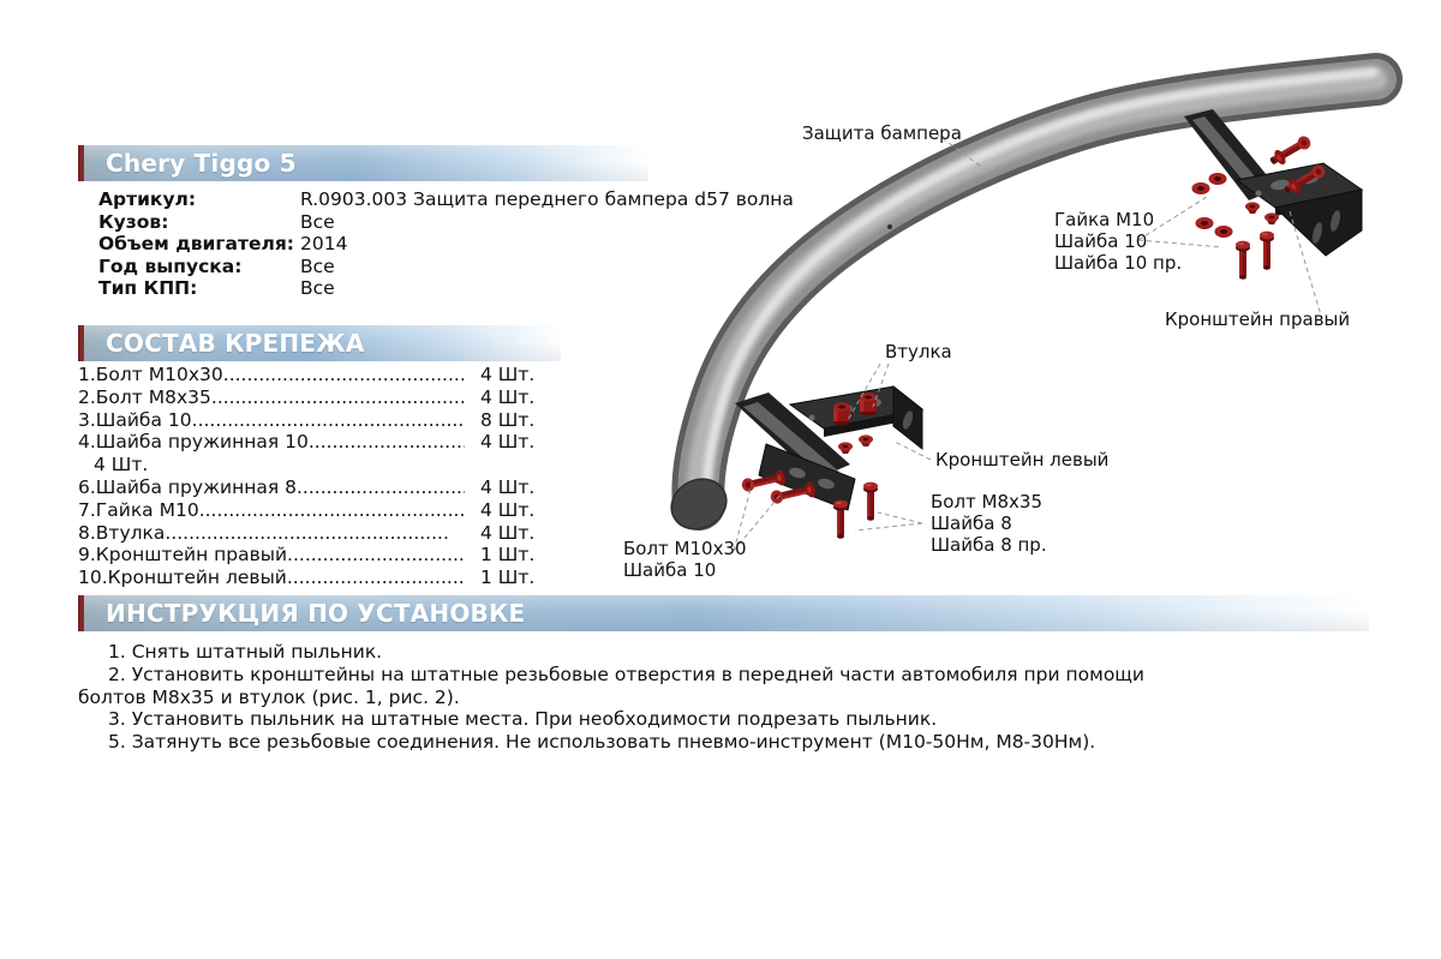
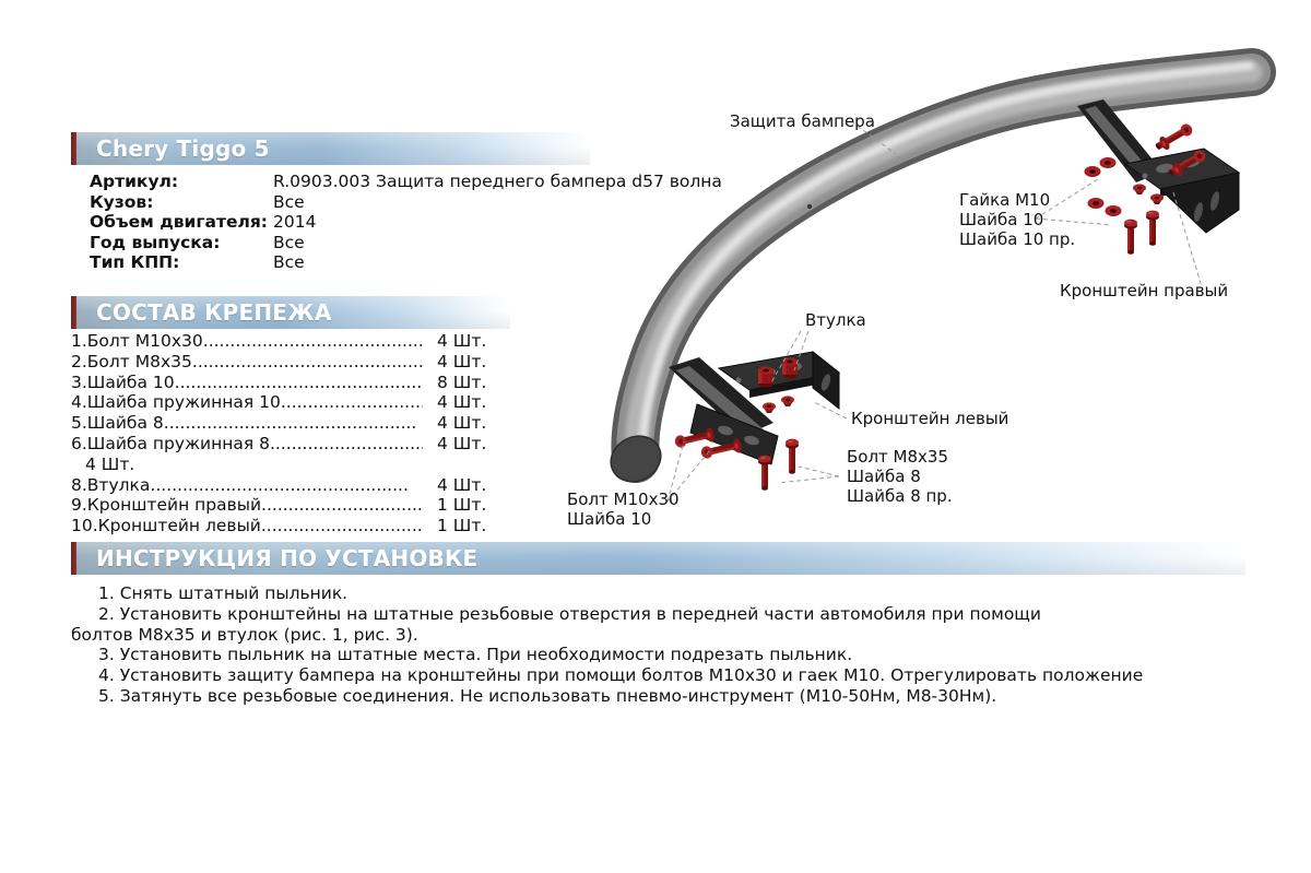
  Защита бампера
  Гайка М10
  Шайба 10
  Шайба 10 пр.
  Кронштейн правый
  Втулка
  Кронштейн левый
  Болт М8х35
  Шайба 8
  Шайба 8 пр.
  Болт М10х30
  Шайба 10
  Chery Tiggo 5
  Артикул:
  R.0903.003 Защита переднего бампера d57 волна
  Кузов:
  Все
  Объем двигателя:
  2014
  Год выпуска:
  Все
  Тип КПП:
  Все
  СОСТАВ КРЕПЕЖА
  1.Болт М10х30.........................................
  4 Шт.
  2.Болт М8х35...........................................
  4 Шт.
  3.Шайба 10..............................................
  8 Шт.
  4.Шайба пружинная 10..........................
  4 Шт.
+ 5.Шайба 8...............................................
  4 Шт.
  6.Шайба пружинная 8............................
  4 Шт.
- 7.Гайка М10.............................................
  4 Шт.
  8.Втулка................................................
  4 Шт.
  9.Кронштейн правый..............................
  1 Шт.
  10.Кронштейн левый..............................
  1 Шт.
  ИНСТРУКЦИЯ ПО УСТАНОВКЕ
  1. Снять штатный пыльник.
  2. Установить кронштейны на штатные резьбовые отверстия в передней части автомобиля при помощи
- болтов М8х35 и втулок (рис. 1, рис. 2).
+ болтов М8х35 и втулок (рис. 1, рис. 3).
  3. Установить пыльник на штатные места. При необходимости подрезать пыльник.
+ 4. Установить защиту бампера на кронштейны при помощи болтов М10х30 и гаек М10. Отрегулировать положение
  5. Затянуть все резьбовые соединения. Не использовать пневмо-инструмент (М10-50Нм, М8-30Нм).
